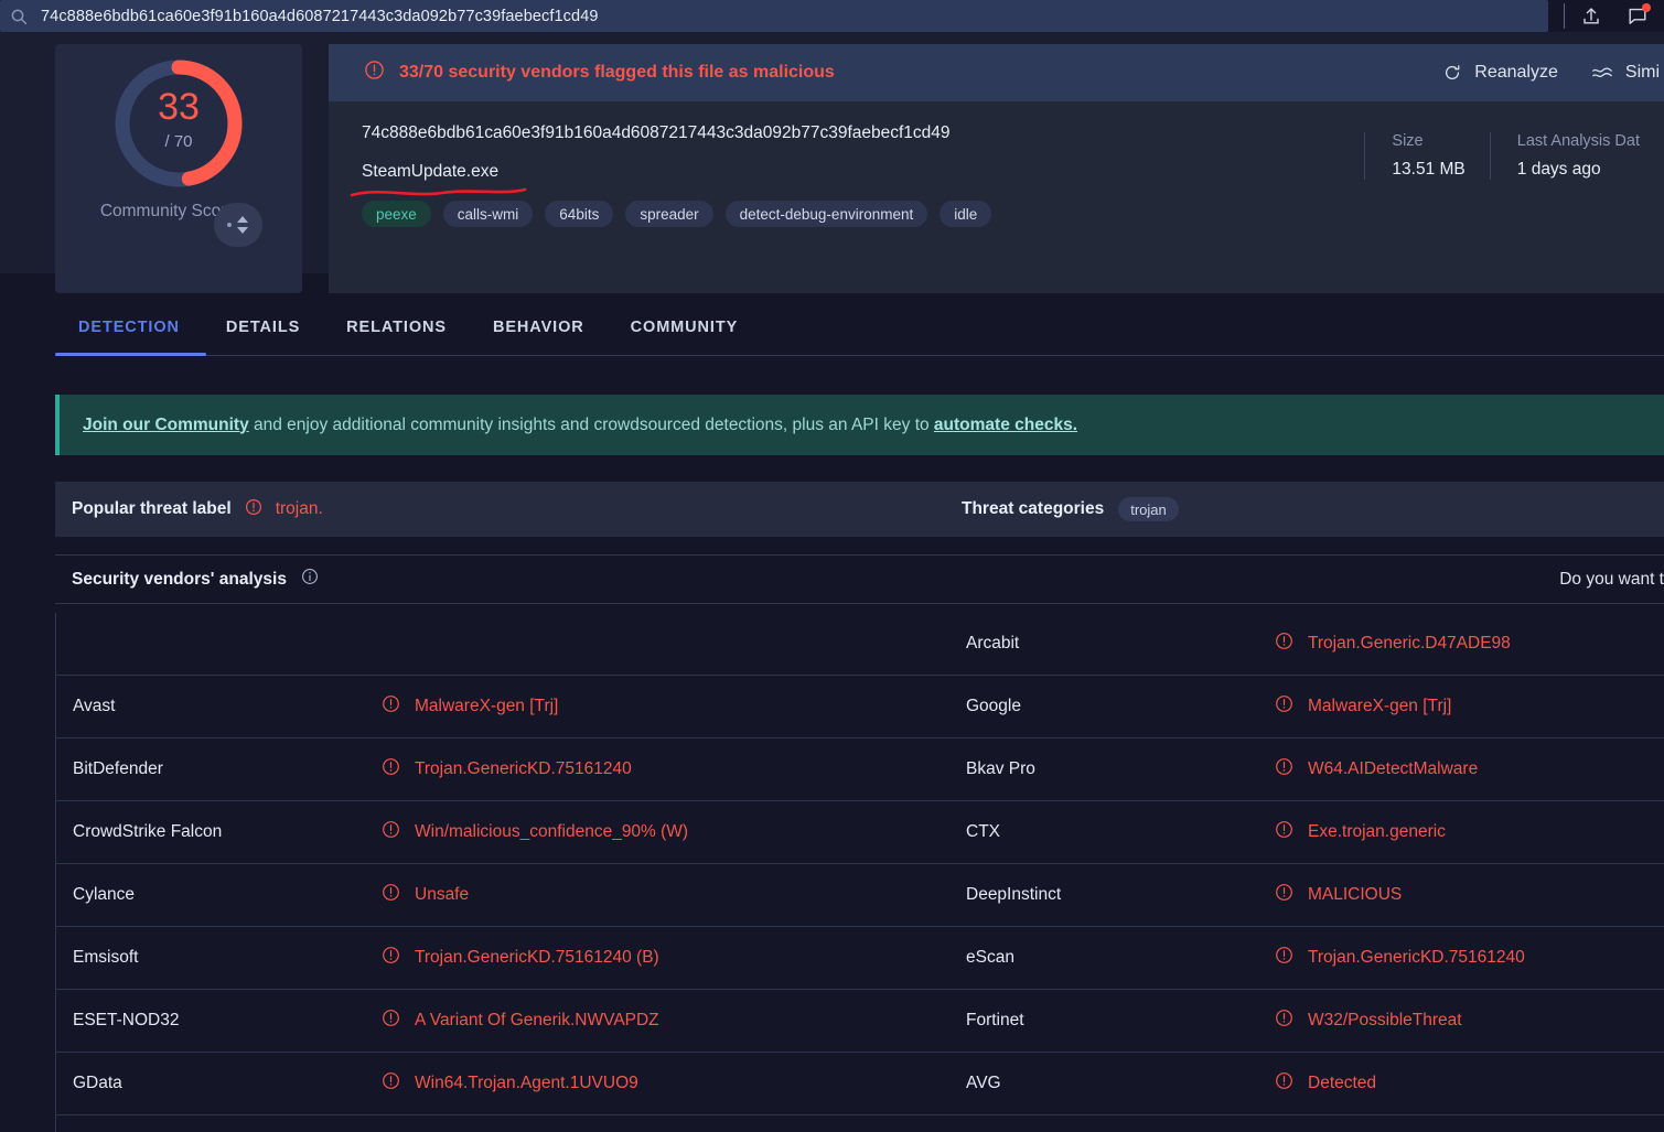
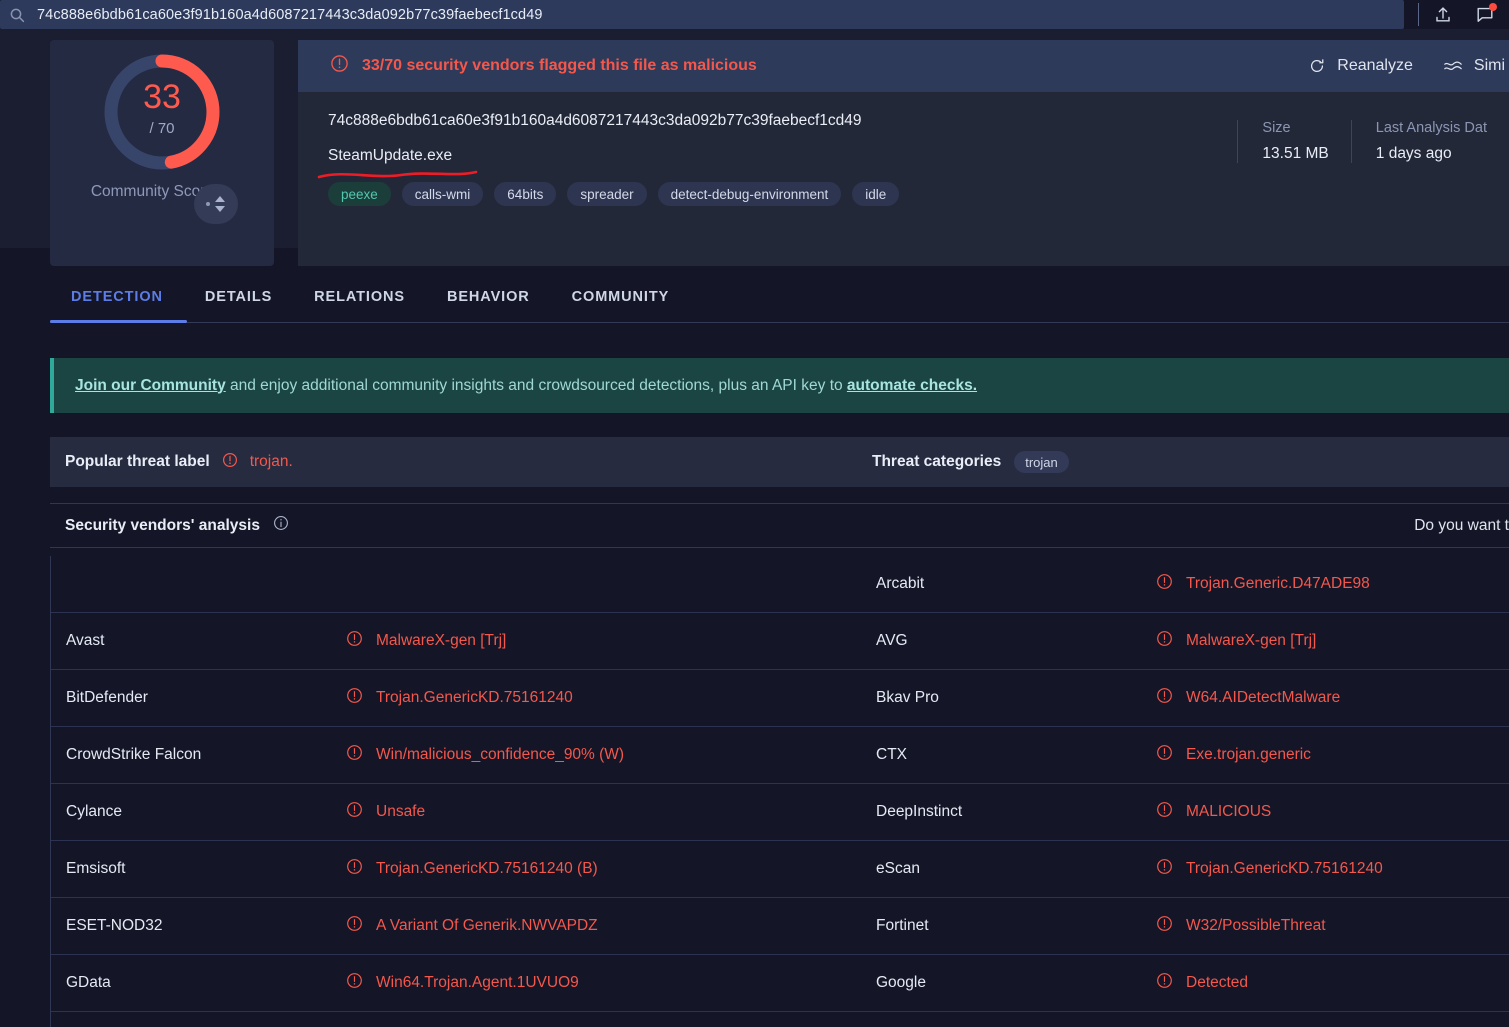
  74c888e6bdb61ca60e3f91b160a4d6087217443c3da092b77c39faebecf1cd49
  33
  / 70
  Community Sco
  33/70 security vendors flagged this file as malicious
  Reanalyze
  Simi
  74c888e6bdb61ca60e3f91b160a4d6087217443c3da092b77c39faebecf1cd49
  SteamUpdate.exe
  peexe
  calls-wmi
  64bits
  spreader
  detect-debug-environment
  idle
  Size
  13.51 MB
  Last Analysis Dat
  1 days ago
  DETECTION
  DETAILS
  RELATIONS
  BEHAVIOR
  COMMUNITY
  Join our Community and enjoy additional community insights and crowdsourced detections, plus an API key to automate checks.
  Popular threat label
  trojan.
  Threat categories
  trojan
  Security vendors' analysis
  Do you want t
  Arcabit
  Trojan.Generic.D47ADE98
  Avast
  MalwareX-gen [Trj]
- Google
+ AVG
  MalwareX-gen [Trj]
  BitDefender
  Trojan.GenericKD.75161240
  Bkav Pro
  W64.AIDetectMalware
  CrowdStrike Falcon
  Win/malicious_confidence_90% (W)
  CTX
  Exe.trojan.generic
  Cylance
  Unsafe
  DeepInstinct
  MALICIOUS
  Emsisoft
  Trojan.GenericKD.75161240 (B)
  eScan
  Trojan.GenericKD.75161240
  ESET-NOD32
  A Variant Of Generik.NWVAPDZ
  Fortinet
  W32/PossibleThreat
  GData
  Win64.Trojan.Agent.1UVUO9
- AVG
+ Google
  Detected
